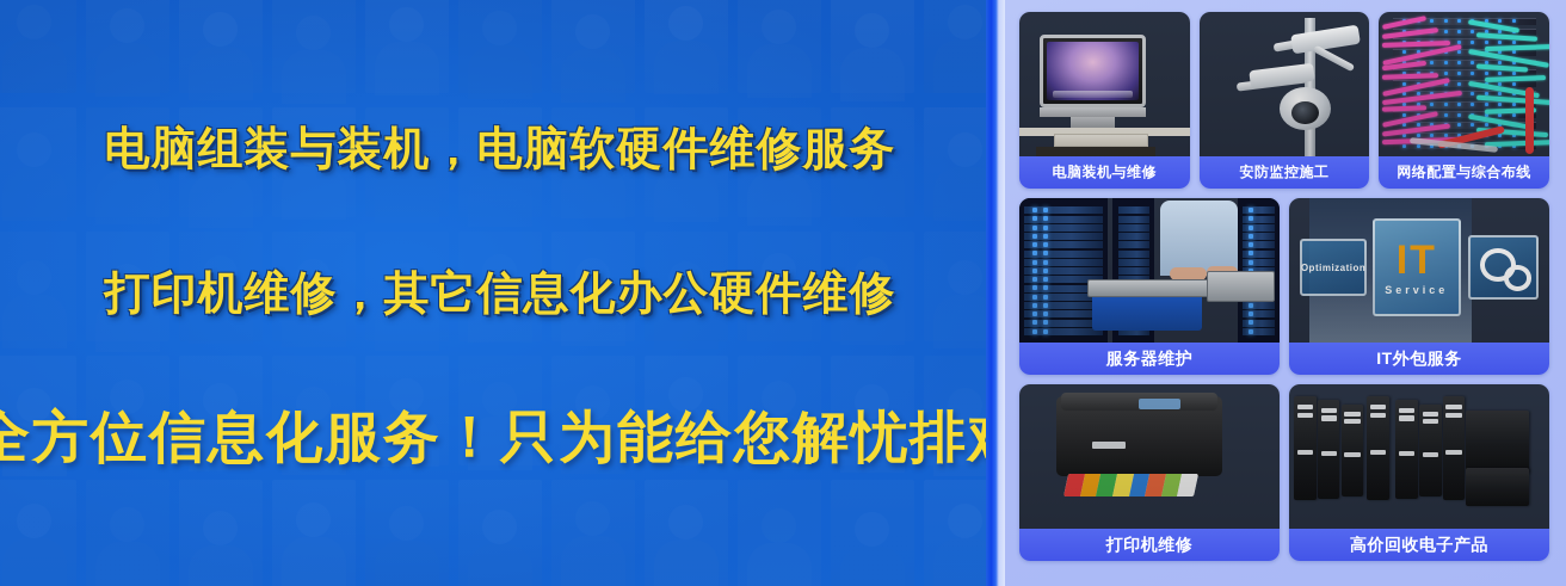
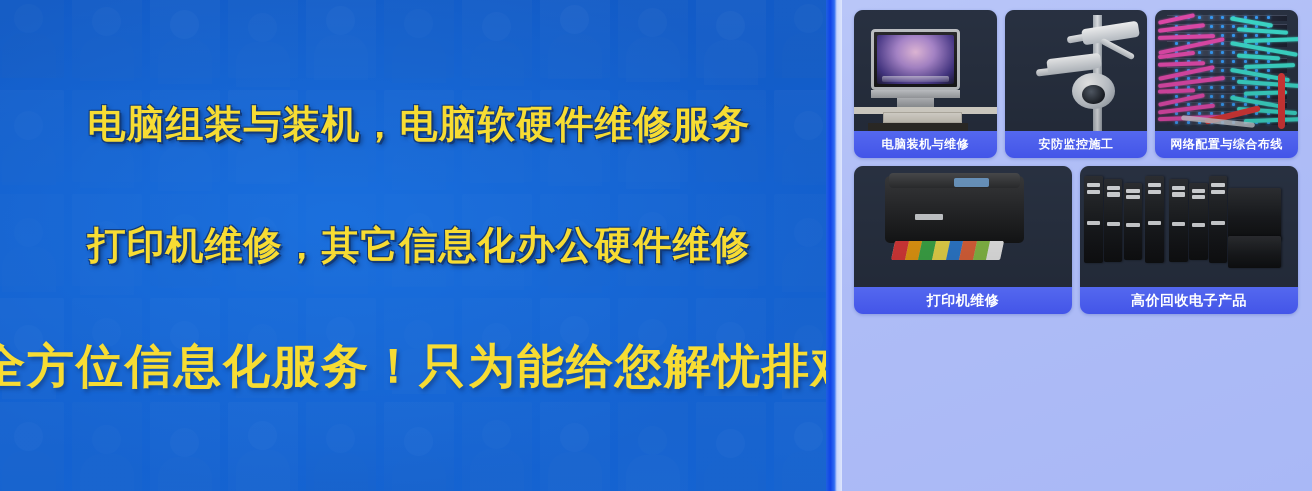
  电脑组装与装机，电脑软硬件维修服务
  打印机维修，其它信息化办公硬件维修
  全方位信息化服务！只为能给您解忧排
  电脑装机与维修
  安防监控施工
  网络配置与综合布线
- 服务器维护
- IT外包服务
  打印机维修
  高价回收电子产品
